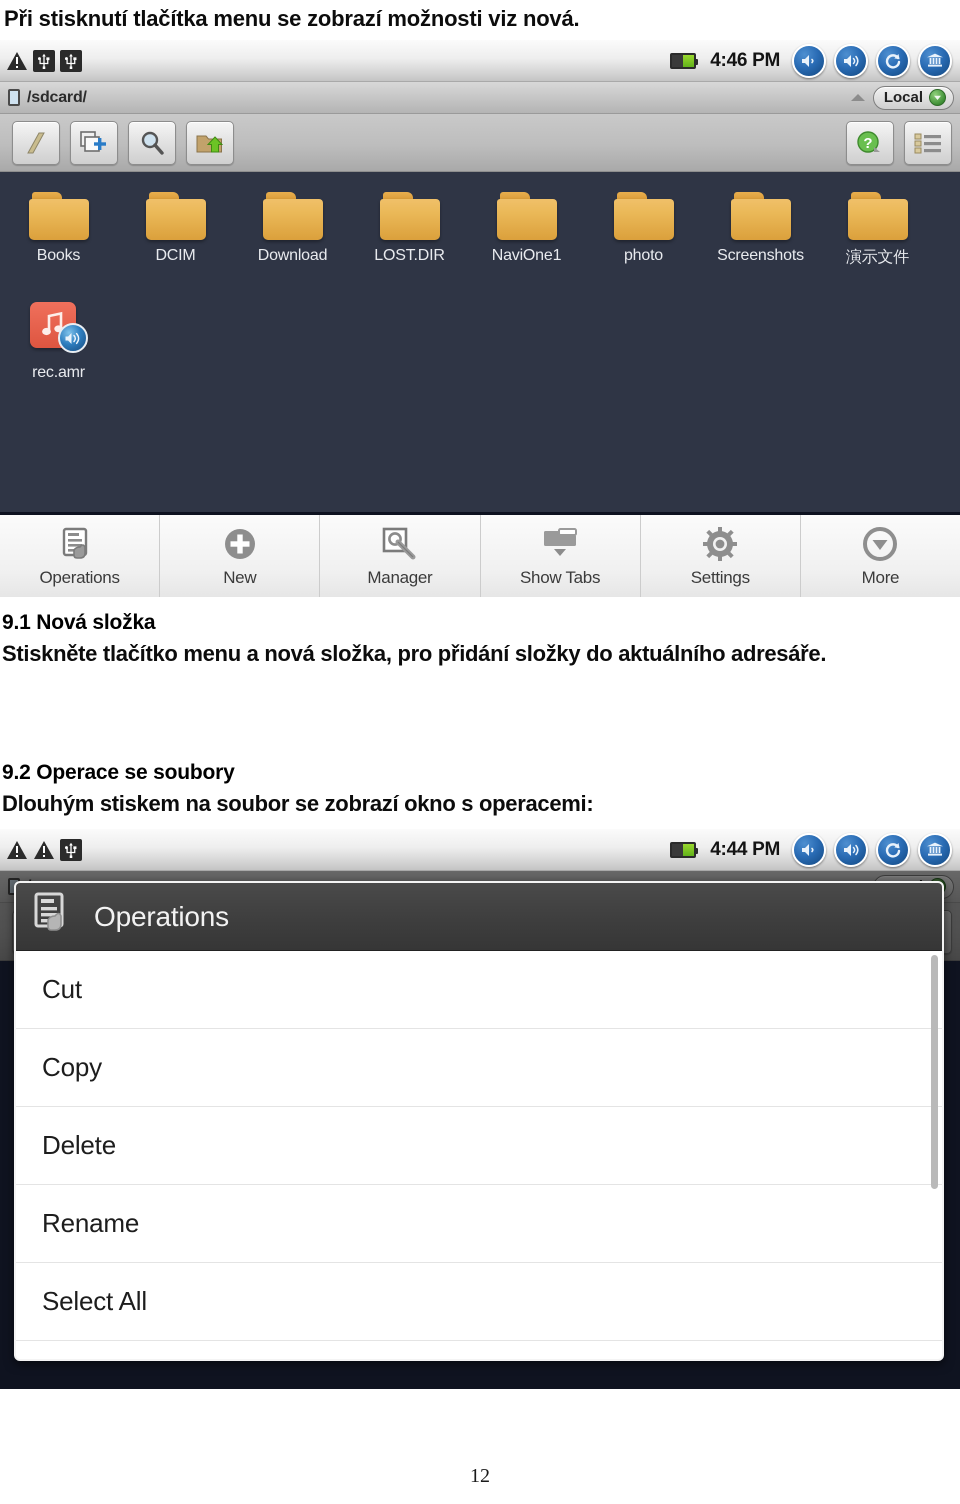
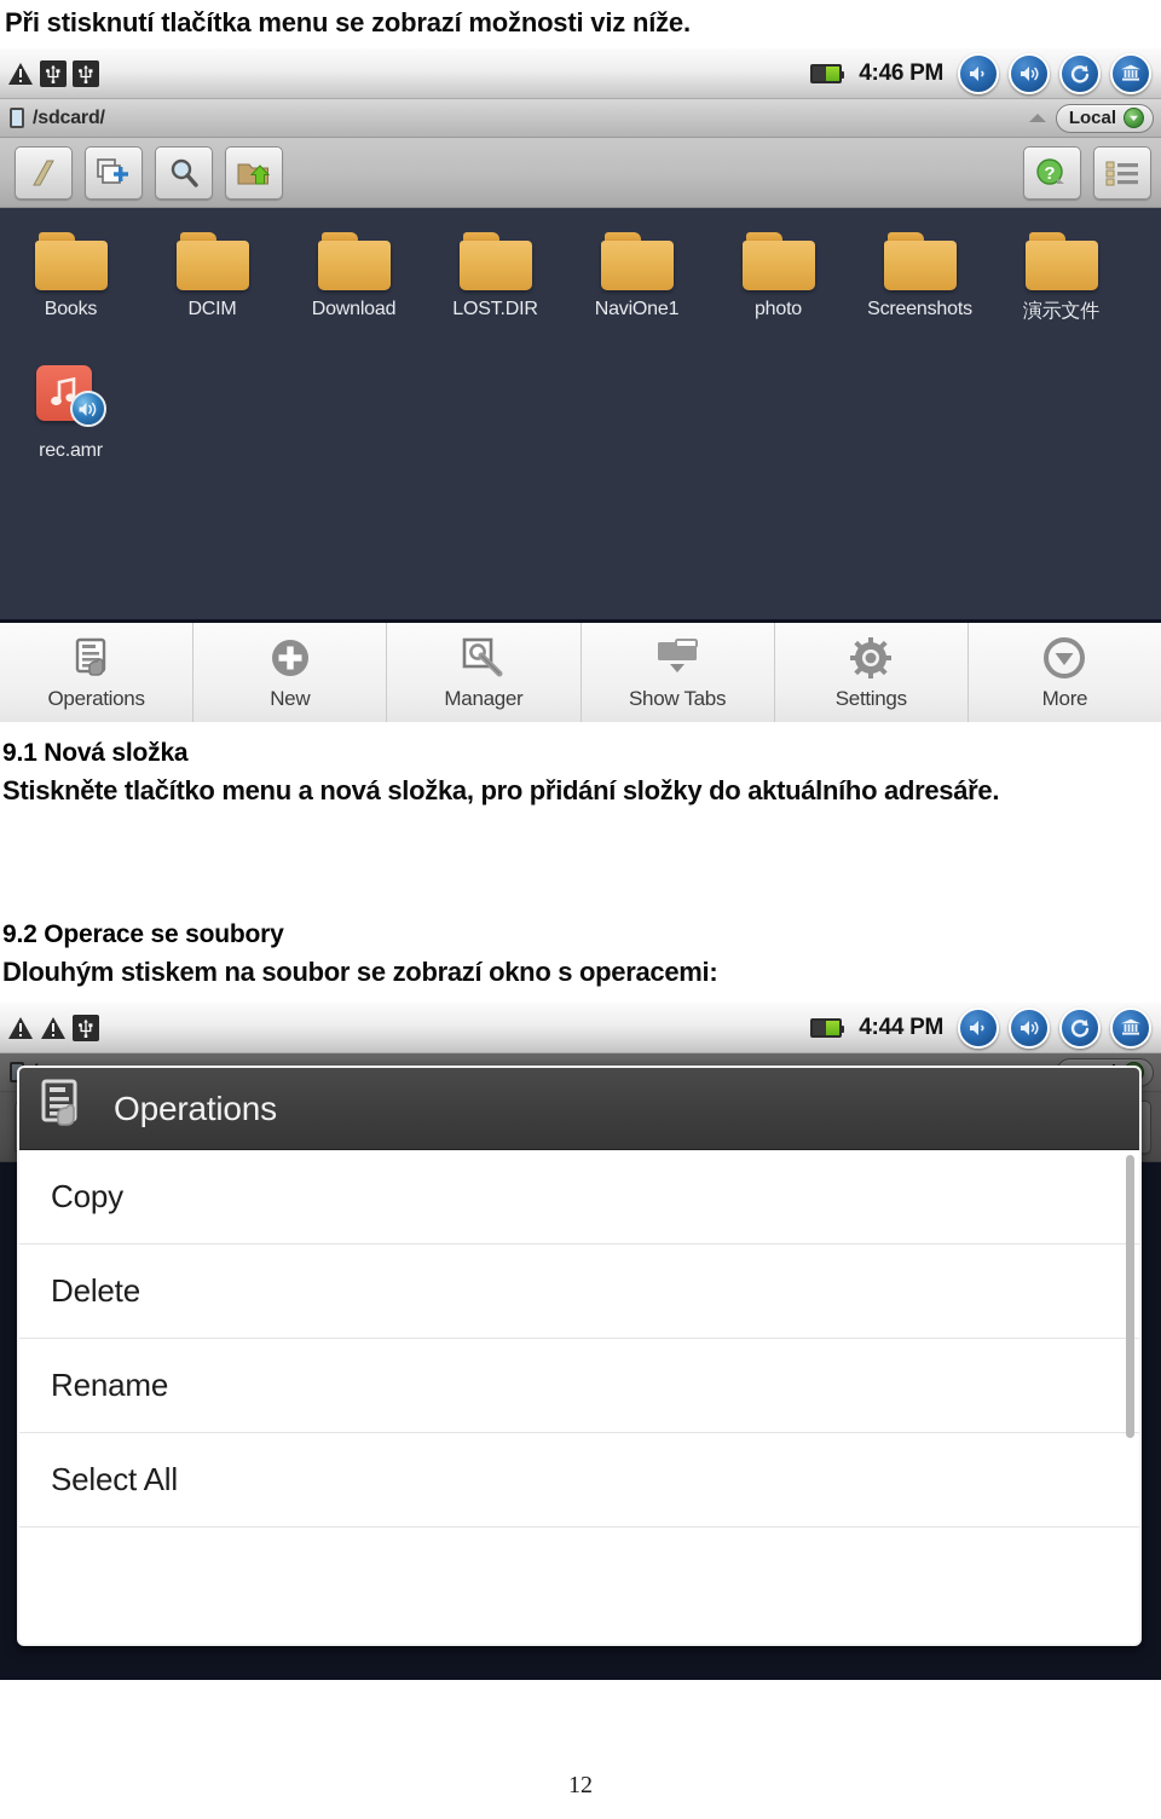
- Při stisknutí tlačítka menu se zobrazí možnosti viz nová.
+ Při stisknutí tlačítka menu se zobrazí možnosti viz níže.
  4:46 PM
  /sdcard/
  Local
  ?
  Books
  DCIM
  Download
  LOST.DIR
  NaviOne1
  photo
  Screenshots
  演示文件
  rec.amr
  Operations
  New
  Manager
  Show Tabs
  Settings
  More
  9.1 Nová složka
  Stiskněte tlačítko menu a nová složka, pro přidání složky do aktuálního adresáře.
  9.2 Operace se soubory
  Dlouhým stiskem na soubor se zobrazí okno s operacemi:
  4:44 PM
  Operations
- Cut
  Copy
  Delete
  Rename
  Select All
  12
